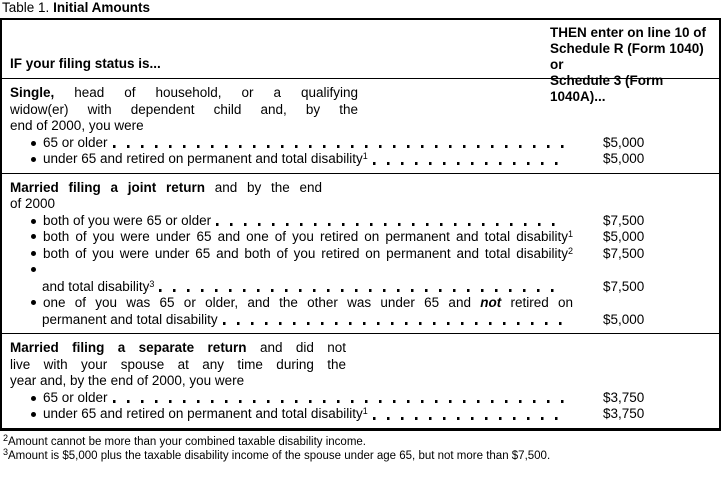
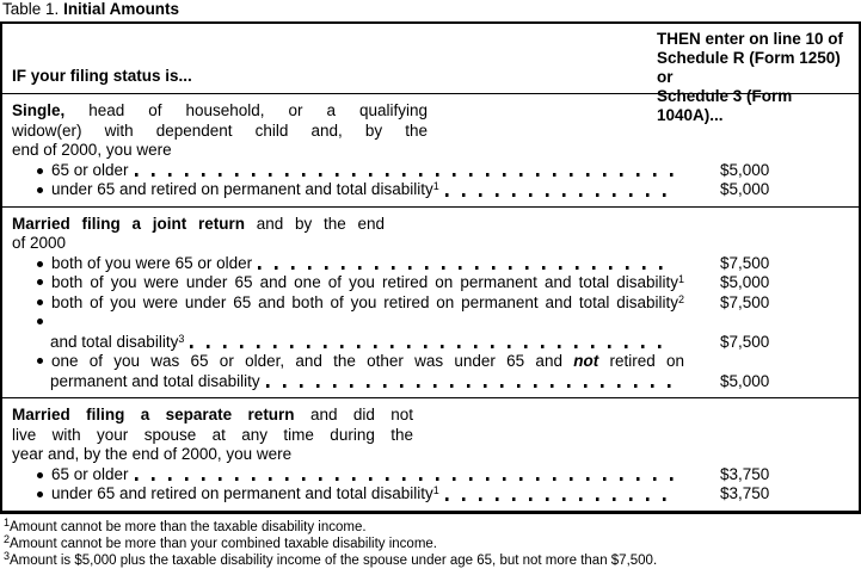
  Table 1. Initial Amounts
  IF your filing status is...
  THEN enter on line 10 of
- Schedule R (Form 1040) or
+ Schedule R (Form 1250) or
  Schedule 3 (Form 1040A)...
  Single, head of household, or a qualifying
  widow(er) with dependent child and, by the
  end of 2000, you were
  65 or older
  $5,000
  under 65 and retired on permanent and total disability1
  $5,000
  Married filing a joint return and by the end
  of 2000
  both of you were 65 or older
  $7,500
  both of you were under 65 and one of you retired on permanent and total disability1
  $5,000
  both of you were under 65 and both of you retired on permanent and total disability2
  $7,500
  and total disability3
  $7,500
  one of you was 65 or older, and the other was under 65 and not retired on
  permanent and total disability
  $5,000
  Married filing a separate return and did not
  live with your spouse at any time during the
  year and, by the end of 2000, you were
  65 or older
  $3,750
  under 65 and retired on permanent and total disability1
  $3,750
+ 1Amount cannot be more than the taxable disability income.
  2Amount cannot be more than your combined taxable disability income.
  3Amount is $5,000 plus the taxable disability income of the spouse under age 65, but not more than $7,500.
